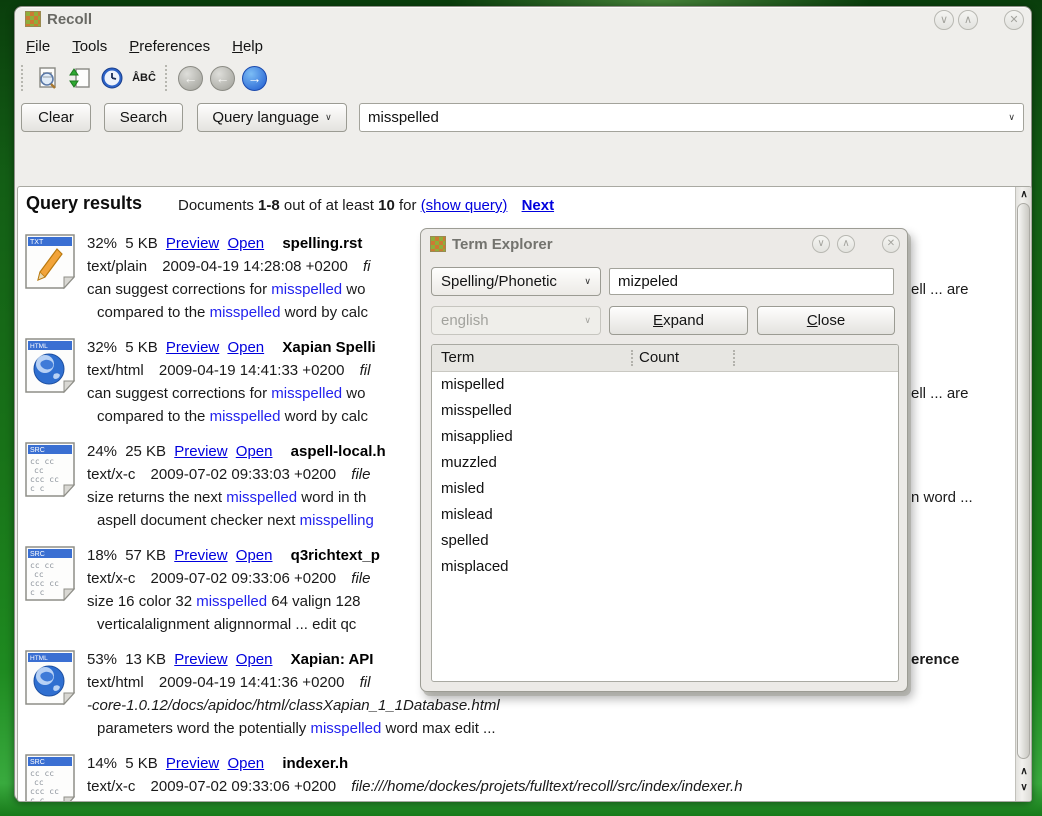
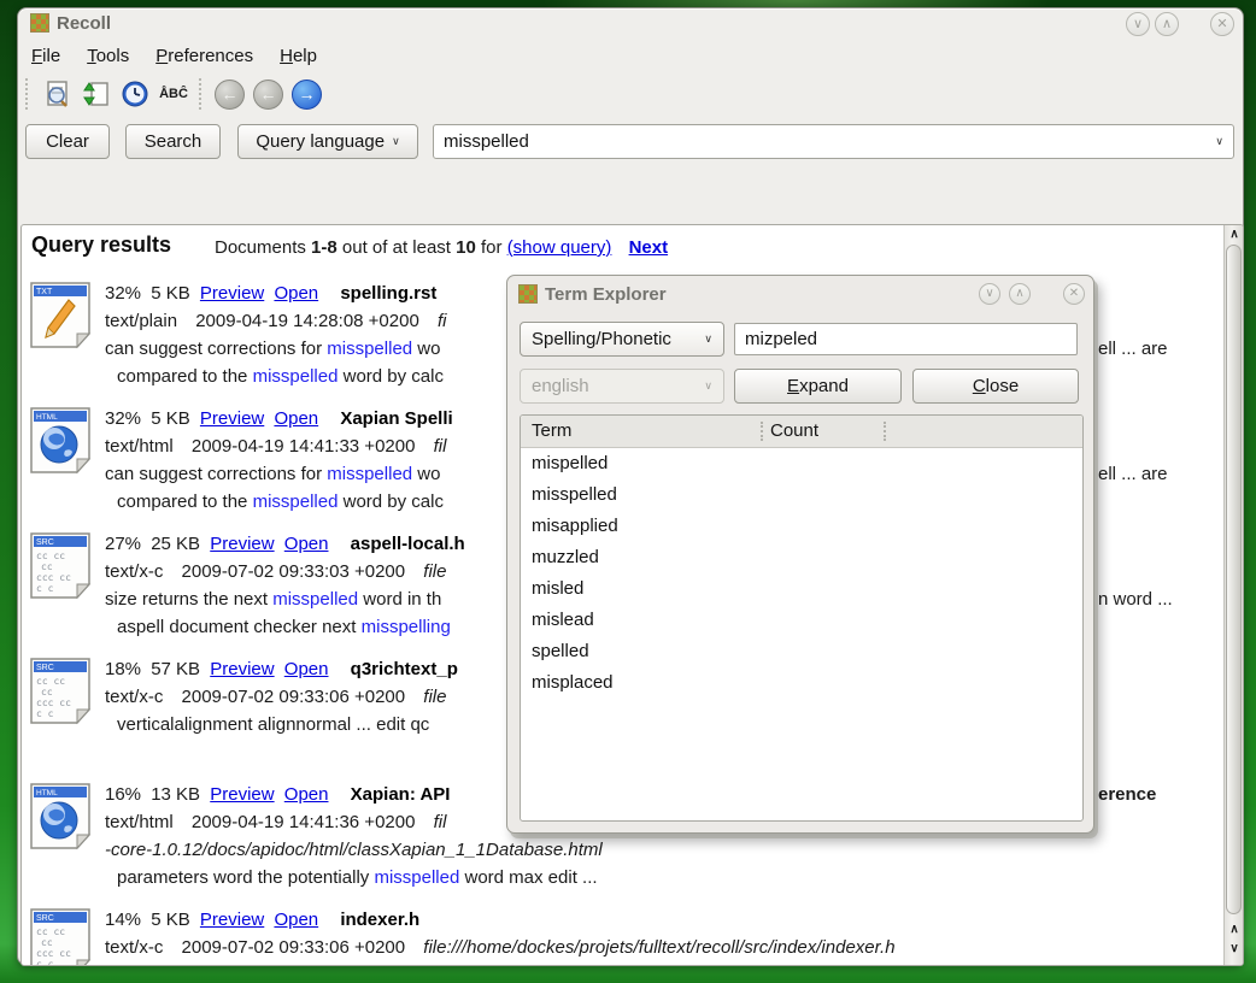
  Recoll
  File
  Tools
  Preferences
  Help
  ÅBĈ
  ←
  ←
  →
  Clear
  Search
  Query language
  ∨
  misspelled
  ∨
  Query results
  Documents 1-8 out of at least 10 for (show query) Next
  32% 5 KB Preview Open spelling.rst
  text/plain 2009-04-19 14:28:08 +0200 fi
  can suggest corrections for misspelled wo
  compared to the misspelled word by calc
  32% 5 KB Preview Open Xapian Spelli
  text/html 2009-04-19 14:41:33 +0200 fil
  can suggest corrections for misspelled wo
  compared to the misspelled word by calc
- 24% 25 KB Preview Open aspell-local.h
+ 27% 25 KB Preview Open aspell-local.h
  text/x-c 2009-07-02 09:33:03 +0200 file
  size returns the next misspelled word in th
  aspell document checker next misspelling
  18% 57 KB Preview Open q3richtext_p
  text/x-c 2009-07-02 09:33:06 +0200 file
- size 16 color 32 misspelled 64 valign 128
  verticalalignment alignnormal ... edit qc
- 53% 13 KB Preview Open Xapian: API
+ 16% 13 KB Preview Open Xapian: API
  text/html 2009-04-19 14:41:36 +0200 fil
  -core-1.0.12/docs/apidoc/html/classXapian_1_1Database.html
  parameters word the potentially misspelled word max edit ...
  14% 5 KB Preview Open indexer.h
  text/x-c 2009-07-02 09:33:06 +0200 file:///home/dockes/projets/fulltext/recoll/src/index/indexer.h
  ell ... are
  ell ... are
  n word ...
  erence
  Term Explorer
  Spelling/Phonetic
  ∨
  mizpeled
  english
  ∨
  Expand
  Close
  Term
  Count
  mispelled
  misspelled
  misapplied
  muzzled
  misled
  mislead
  spelled
  misplaced
